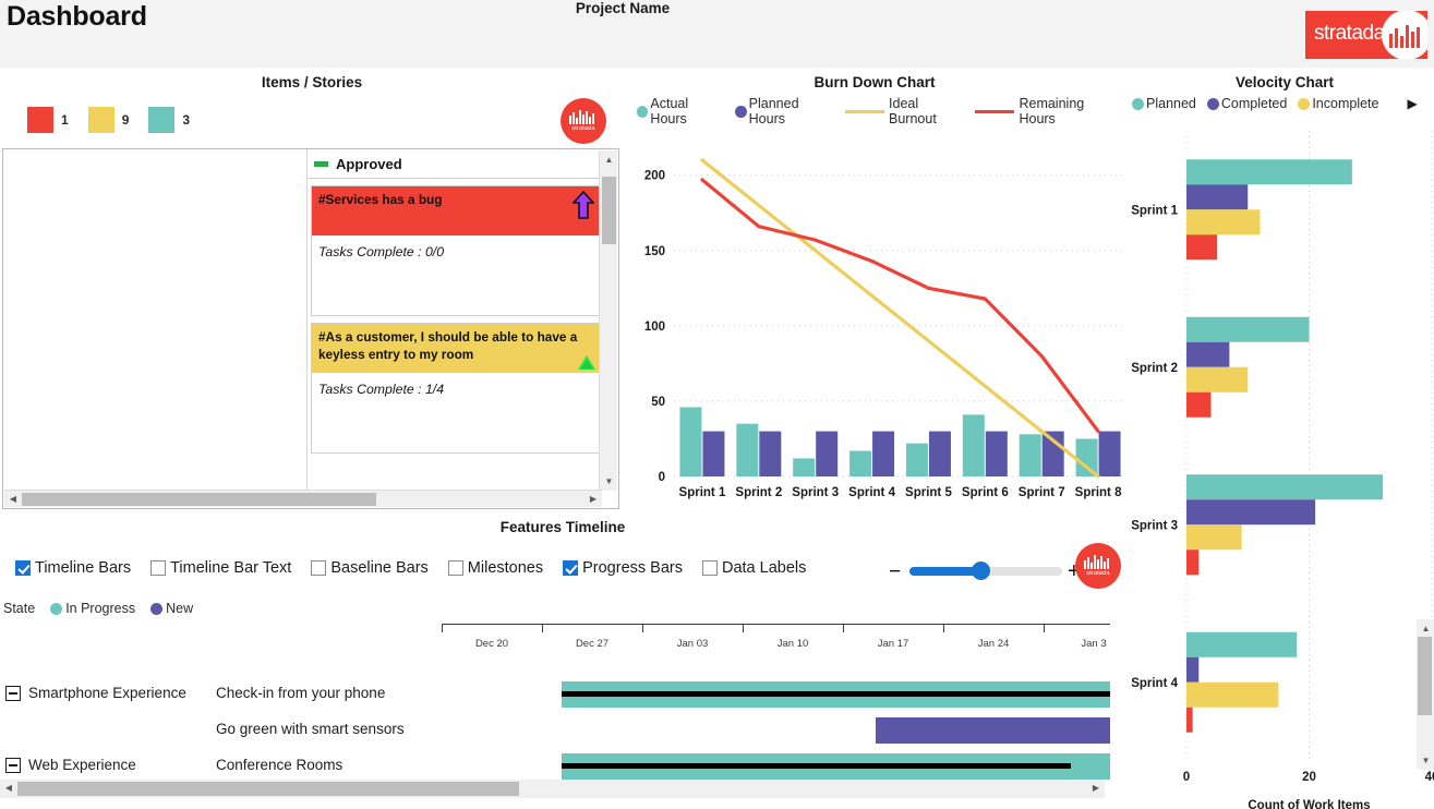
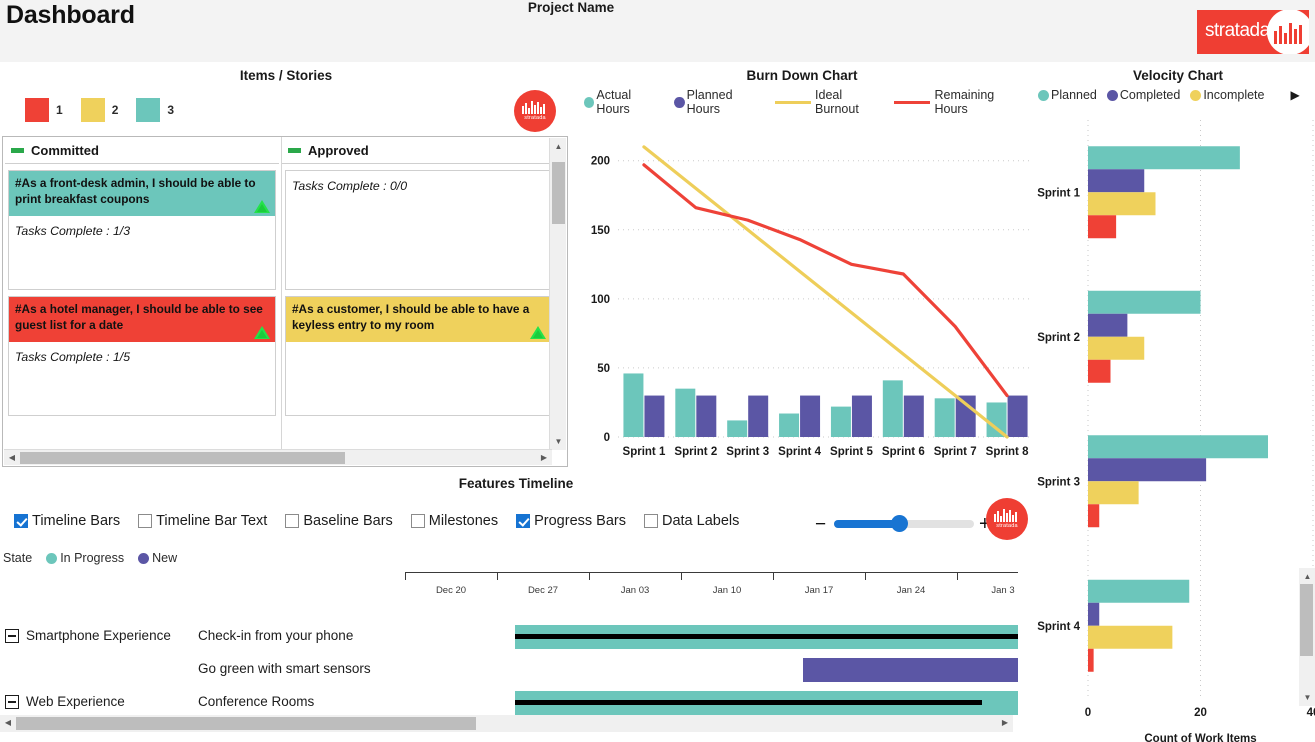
  Dashboard
  Project Name
  stratada
  Items / Stories
  Burn Down Chart
  Velocity Chart
  Features Timeline
  1
- 9
+ 2
  3
+ Committed
+ #As a front-desk admin, I should be able to print breakfast coupons
+ Tasks Complete : 1/3
+ #As a hotel manager, I should be able to see guest list for a date
+ Tasks Complete : 1/5
  Approved
- #Services has a bug
  Tasks Complete : 0/0
  #As a customer, I should be able to have a keyless entry to my room
- Tasks Complete : 1/4
  ▲
  ▼
  ◀
  ▶
  Actual Hours
  Planned Hours
  Ideal Burnout
  Remaining Hours
  0
  50
  100
  150
  200
  Sprint 1
  Sprint 2
  Sprint 3
  Sprint 4
  Sprint 5
  Sprint 6
  Sprint 7
  Sprint 8
  Planned
  Completed
  Incomplete
  ▶
  0
  20
  Sprint 1
  Sprint 2
  Sprint 3
  Sprint 4
  Count of Work Items
  Timeline Bars
  Timeline Bar Text
  Baseline Bars
  Milestones
  Progress Bars
  Data Labels
  −
  +
  State
  In Progress
  New
  Smartphone Experience
  Check-in from your phone
  Go green with smart sensors
  Web Experience
  Conference Rooms
  Dec 20
  Dec 27
  Jan 03
  Jan 10
  Jan 17
  Jan 24
  Jan 3
  ▲
  ▼
  ◀
  ▶
